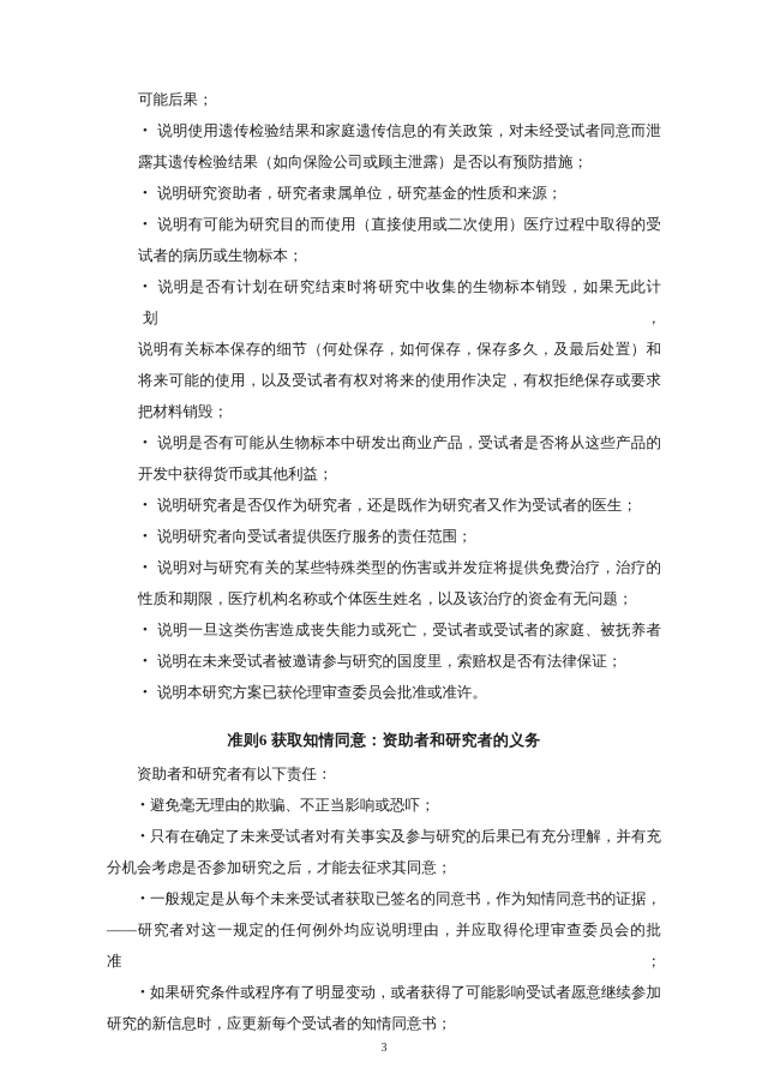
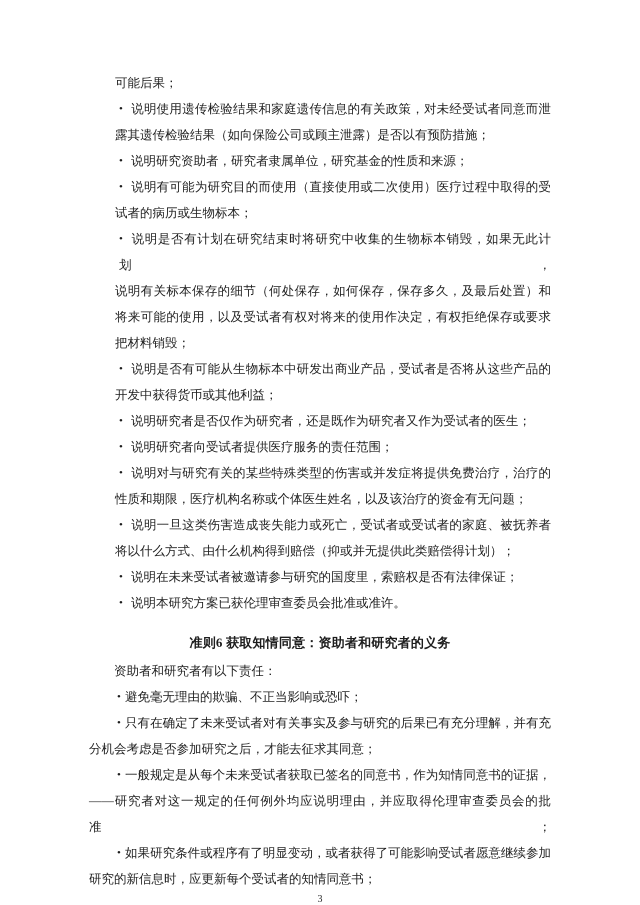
  可能后果；
  • 说明使用遗传检验结果和家庭遗传信息的有关政策，对未经受试者同意而泄
  露其遗传检验结果（如向保险公司或顾主泄露）是否以有预防措施；
  • 说明研究资助者，研究者隶属单位，研究基金的性质和来源；
  • 说明有可能为研究目的而使用（直接使用或二次使用）医疗过程中取得的受
  试者的病历或生物标本；
  • 说明是否有计划在研究结束时将研究中收集的生物标本销毁，如果无此计划，
  说明有关标本保存的细节（何处保存，如何保存，保存多久，及最后处置）和
  将来可能的使用，以及受试者有权对将来的使用作决定，有权拒绝保存或要求
  把材料销毁；
  • 说明是否有可能从生物标本中研发出商业产品，受试者是否将从这些产品的
  开发中获得货币或其他利益；
  • 说明研究者是否仅作为研究者，还是既作为研究者又作为受试者的医生；
  • 说明研究者向受试者提供医疗服务的责任范围；
  • 说明对与研究有关的某些特殊类型的伤害或并发症将提供免费治疗，治疗的
  性质和期限，医疗机构名称或个体医生姓名，以及该治疗的资金有无问题；
  • 说明一旦这类伤害造成丧失能力或死亡，受试者或受试者的家庭、被抚养者
+ 将以什么方式、由什么机构得到赔偿（抑或并无提供此类赔偿得计划）；
  • 说明在未来受试者被邀请参与研究的国度里，索赔权是否有法律保证；
  • 说明本研究方案已获伦理审查委员会批准或准许。
  准则6 获取知情同意：资助者和研究者的义务
  资助者和研究者有以下责任：
  • 避免毫无理由的欺骗、不正当影响或恐吓；
  • 只有在确定了未来受试者对有关事实及参与研究的后果已有充分理解，并有充
  分机会考虑是否参加研究之后，才能去征求其同意；
  • 一般规定是从每个未来受试者获取已签名的同意书，作为知情同意书的证据，
  ——研究者对这一规定的任何例外均应说明理由，并应取得伦理审查委员会的批准；
  • 如果研究条件或程序有了明显变动，或者获得了可能影响受试者愿意继续参加
  研究的新信息时，应更新每个受试者的知情同意书；
  3
